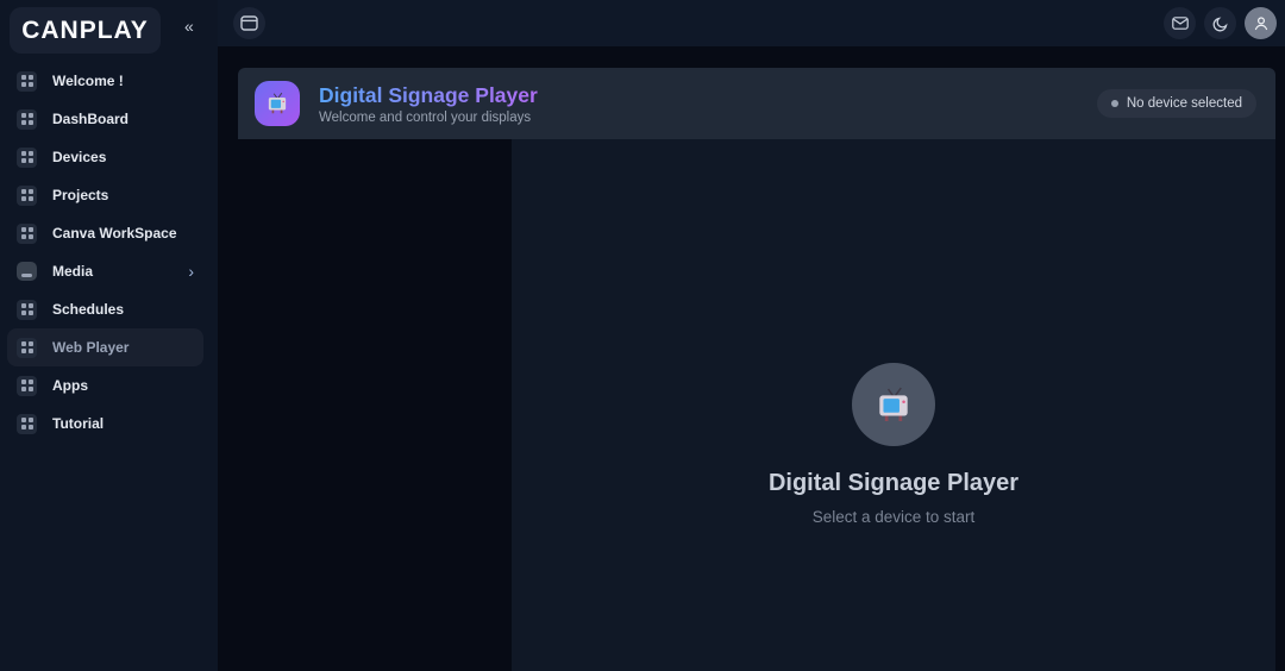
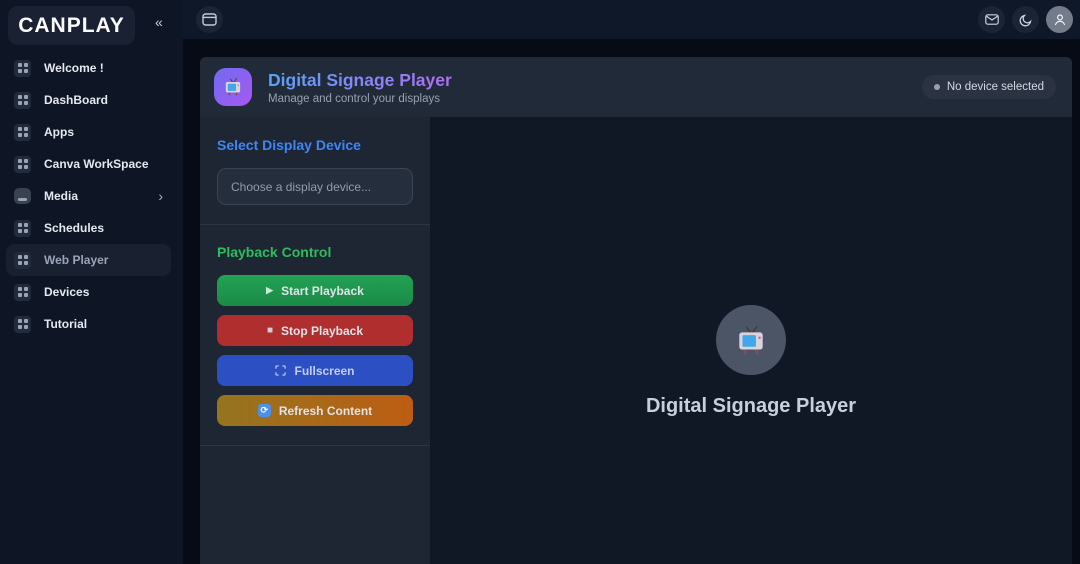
  CANPLAY
  «
  Welcome !
  DashBoard
- Devices
+ Apps
- Projects
  Canva WorkSpace
  Media
  ›
  Schedules
  Web Player
- Apps
+ Devices
  Tutorial
  Digital Signage Player
- Welcome and control your displays
+ Manage and control your displays
  No device selected
+ Select Display Device
+ Choose a display device...
+ Playback Control
+ ▶
+ Start Playback
+ ■
+ Stop Playback
+ Fullscreen
+ ⟳
+ Refresh Content
  Digital Signage Player
- Select a device to start
